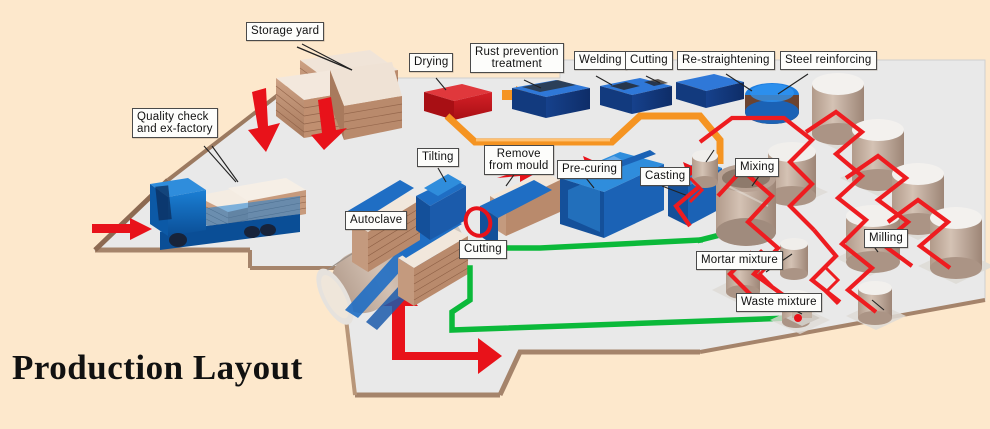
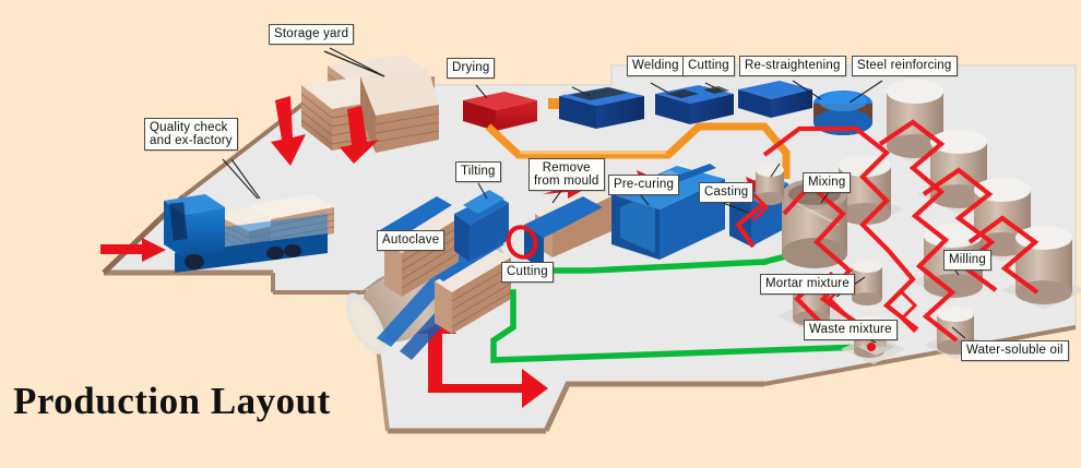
  Storage yard
  Quality check
  and ex-factory
  Drying
- Rust prevention
- treatment
  Welding
  Cutting
  Re-straightening
  Steel reinforcing
  Tilting
  Remove
  from mould
  Pre-curing
  Casting
  Mixing
  Autoclave
  Cutting
  Mortar mixture
  Waste mixture
  Milling
+ Water-soluble oil
  Production Layout
